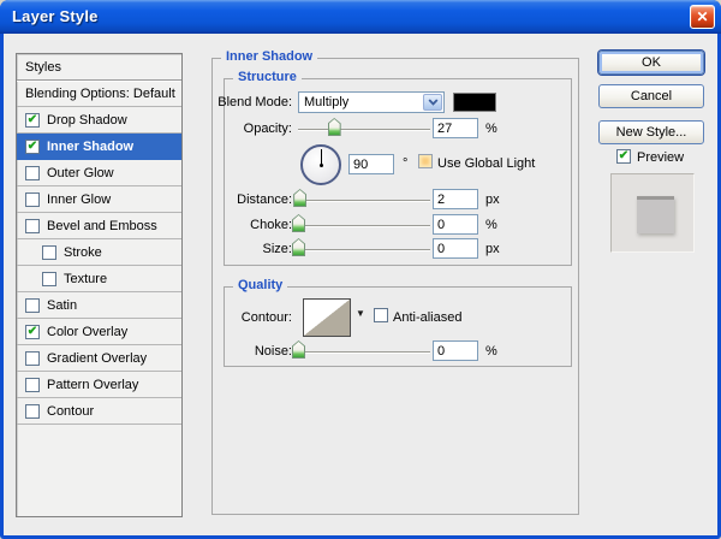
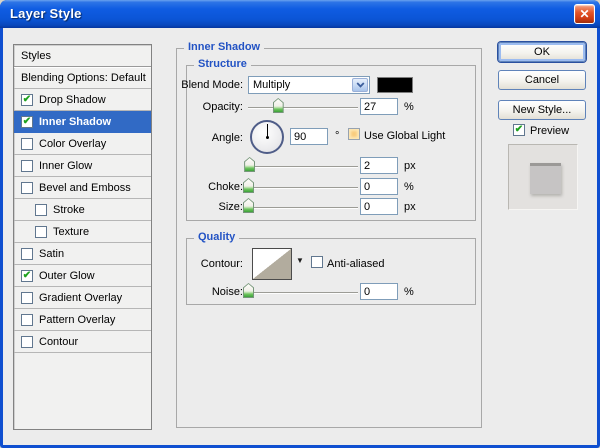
  Layer Style
  ✕
  Styles
  Blending Options: Default
  ✔
  Drop Shadow
  ✔
  Inner Shadow
- Outer Glow
+ Color Overlay
  Inner Glow
  Bevel and Emboss
  Stroke
  Texture
  Satin
  ✔
- Color Overlay
+ Outer Glow
  Gradient Overlay
  Pattern Overlay
  Contour
  Inner Shadow
  Structure
  Blend Mode:
  Multiply
  Opacity:
  27
  %
+ Angle:
  90
  °
  Use Global Light
- Distance:
  2
  px
  Choke:
  0
  %
  Size:
  0
  px
  Quality
  Contour:
  ▼
  Anti-aliased
  Noise:
  0
  %
  OK
  Cancel
  New Style...
  ✔
  Preview
